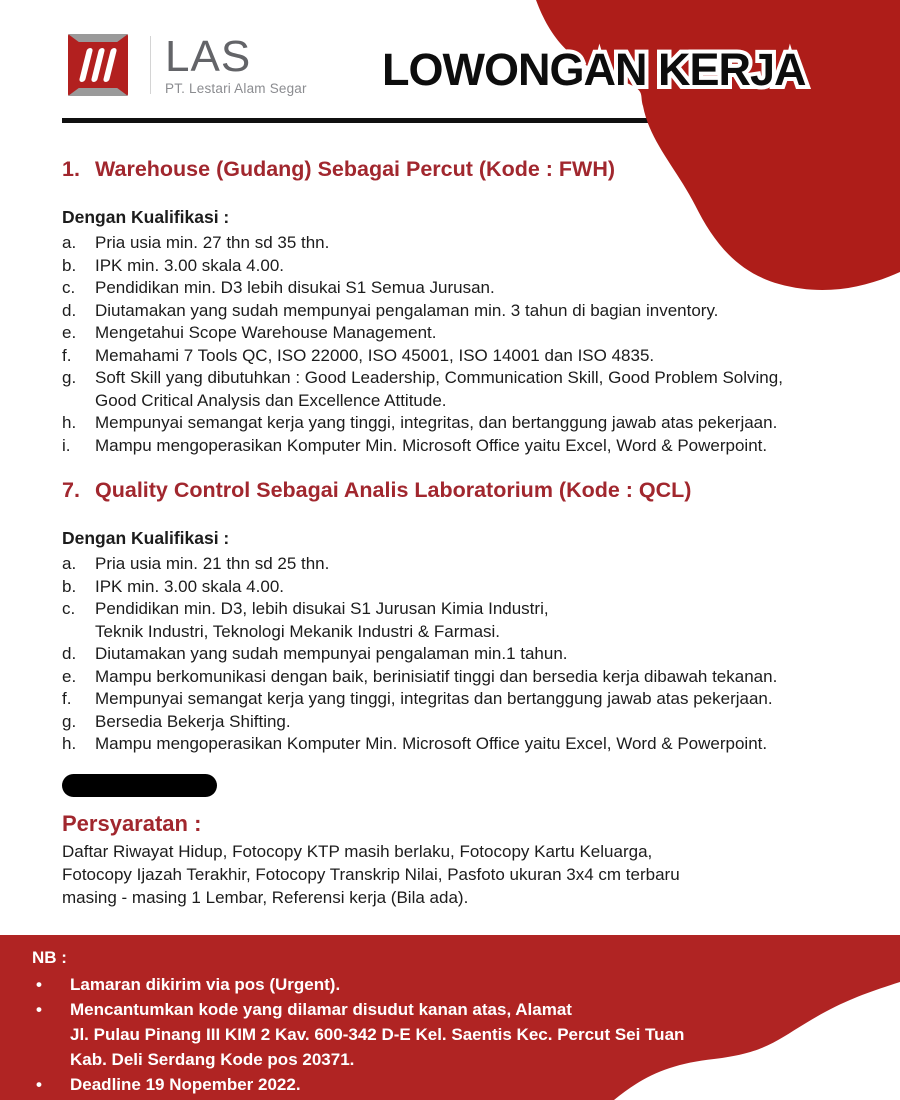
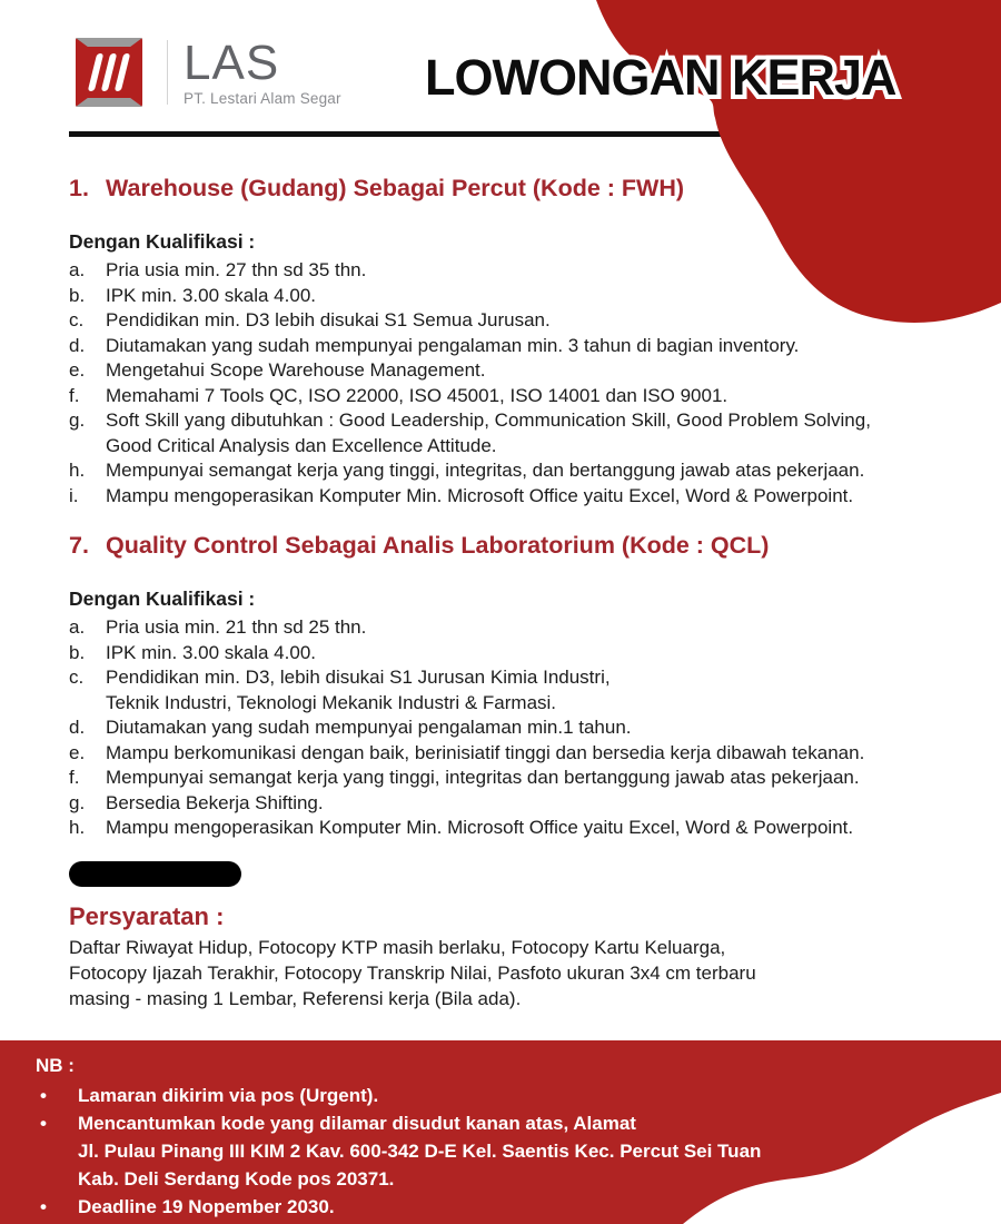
  LAS
  PT. Lestari Alam Segar
  LOWONGAN KERJA
  1.
  Warehouse (Gudang) Sebagai Percut (Kode : FWH)
  Dengan Kualifikasi :
  a.
  Pria usia min. 27 thn sd 35 thn.
  b.
  IPK min. 3.00 skala 4.00.
  c.
  Pendidikan min. D3 lebih disukai S1 Semua Jurusan.
  d.
  Diutamakan yang sudah mempunyai pengalaman min. 3 tahun di bagian inventory.
  e.
  Mengetahui Scope Warehouse Management.
  f.
- Memahami 7 Tools QC, ISO 22000, ISO 45001, ISO 14001 dan ISO 4835.
+ Memahami 7 Tools QC, ISO 22000, ISO 45001, ISO 14001 dan ISO 9001.
  g.
  Soft Skill yang dibutuhkan : Good Leadership, Communication Skill, Good Problem Solving,
  Good Critical Analysis dan Excellence Attitude.
  h.
  Mempunyai semangat kerja yang tinggi, integritas, dan bertanggung jawab atas pekerjaan.
  i.
  Mampu mengoperasikan Komputer Min. Microsoft Office yaitu Excel, Word & Powerpoint.
  7.
  Quality Control Sebagai Analis Laboratorium (Kode : QCL)
  Dengan Kualifikasi :
  a.
  Pria usia min. 21 thn sd 25 thn.
  b.
  IPK min. 3.00 skala 4.00.
  c.
  Pendidikan min. D3, lebih disukai S1 Jurusan Kimia Industri,
  Teknik Industri, Teknologi Mekanik Industri & Farmasi.
  d.
  Diutamakan yang sudah mempunyai pengalaman min.1 tahun.
  e.
  Mampu berkomunikasi dengan baik, berinisiatif tinggi dan bersedia kerja dibawah tekanan.
  f.
  Mempunyai semangat kerja yang tinggi, integritas dan bertanggung jawab atas pekerjaan.
  g.
  Bersedia Bekerja Shifting.
  h.
  Mampu mengoperasikan Komputer Min. Microsoft Office yaitu Excel, Word & Powerpoint.
  Persyaratan :
  Daftar Riwayat Hidup, Fotocopy KTP masih berlaku, Fotocopy Kartu Keluarga,
  Fotocopy Ijazah Terakhir, Fotocopy Transkrip Nilai, Pasfoto ukuran 3x4 cm terbaru
  masing - masing 1 Lembar, Referensi kerja (Bila ada).
  NB :
  •
  Lamaran dikirim via pos (Urgent).
  •
  Mencantumkan kode yang dilamar disudut kanan atas, Alamat
  Jl. Pulau Pinang III KIM 2 Kav. 600-342 D-E Kel. Saentis Kec. Percut Sei Tuan
  Kab. Deli Serdang Kode pos 20371.
  •
- Deadline 19 Nopember 2022.
+ Deadline 19 Nopember 2030.
